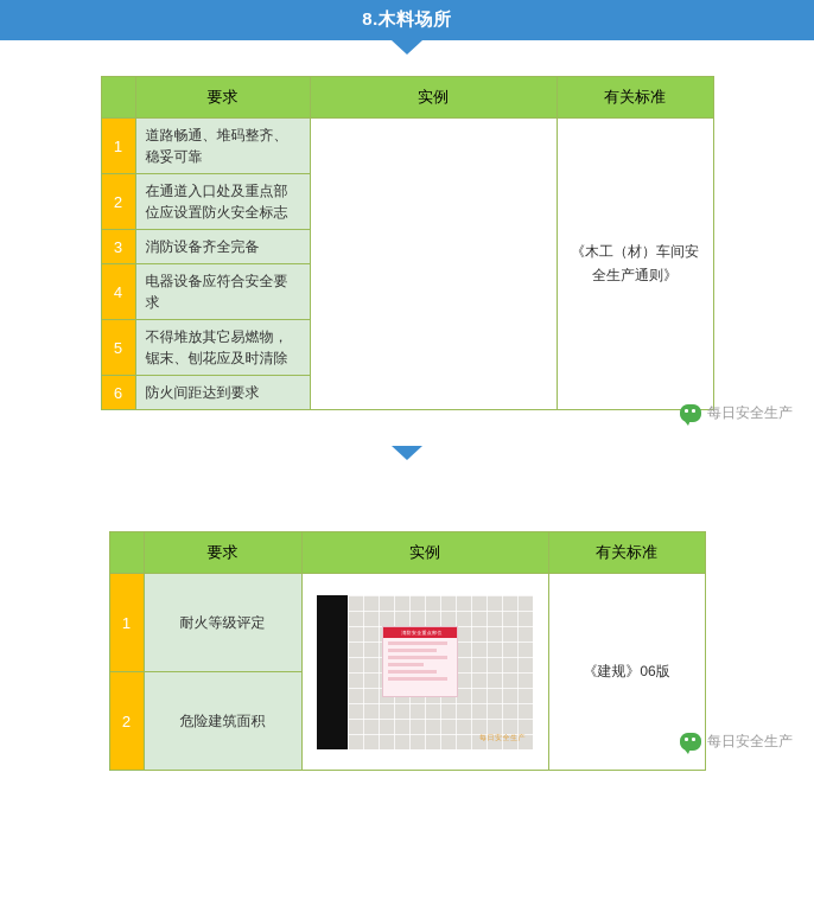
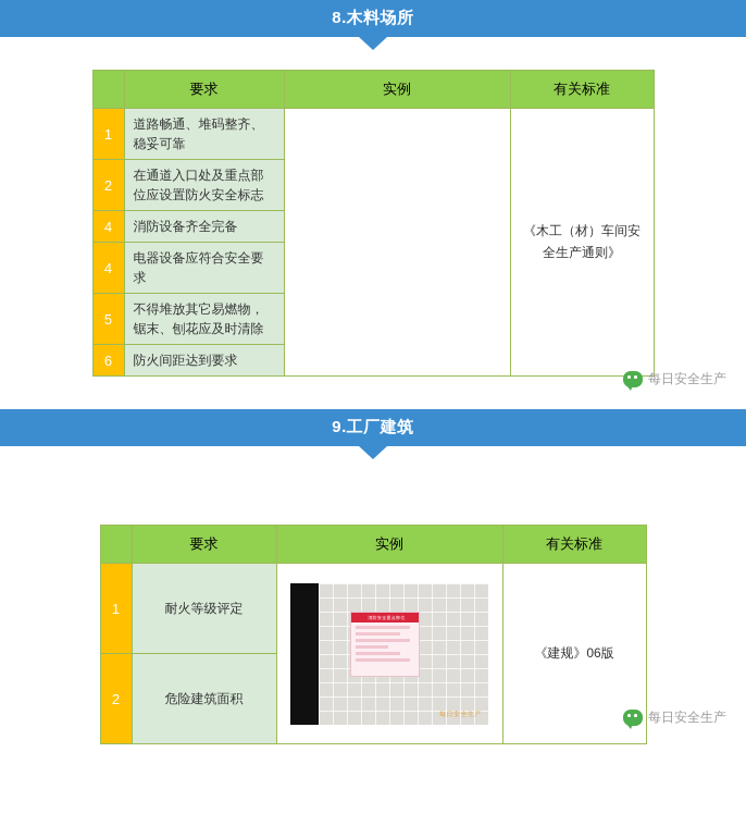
  8.木料场所
  	要求	实例	有关标准
  1	道路畅通、堆码整齐、稳妥可靠		《木工（材）车间安全生产通则》
  2	在通道入口处及重点部位应设置防火安全标志
- 3	消防设备齐全完备
+ 4	消防设备齐全完备
  4	电器设备应符合安全要求
  5	不得堆放其它易燃物，锯末、刨花应及时清除
  6	防火间距达到要求
  每日安全生产
+ 9.工厂建筑
  	要求	实例	有关标准
  2	危险建筑面积
  每日安全生产
